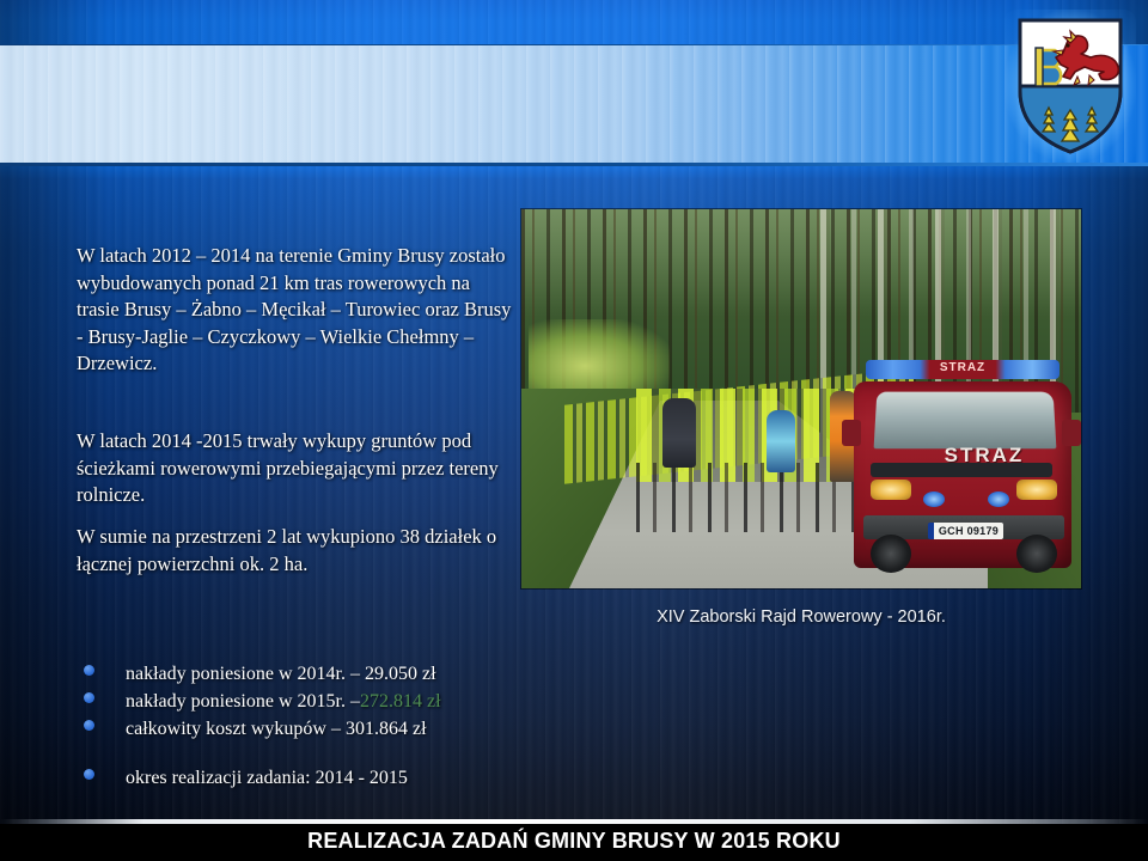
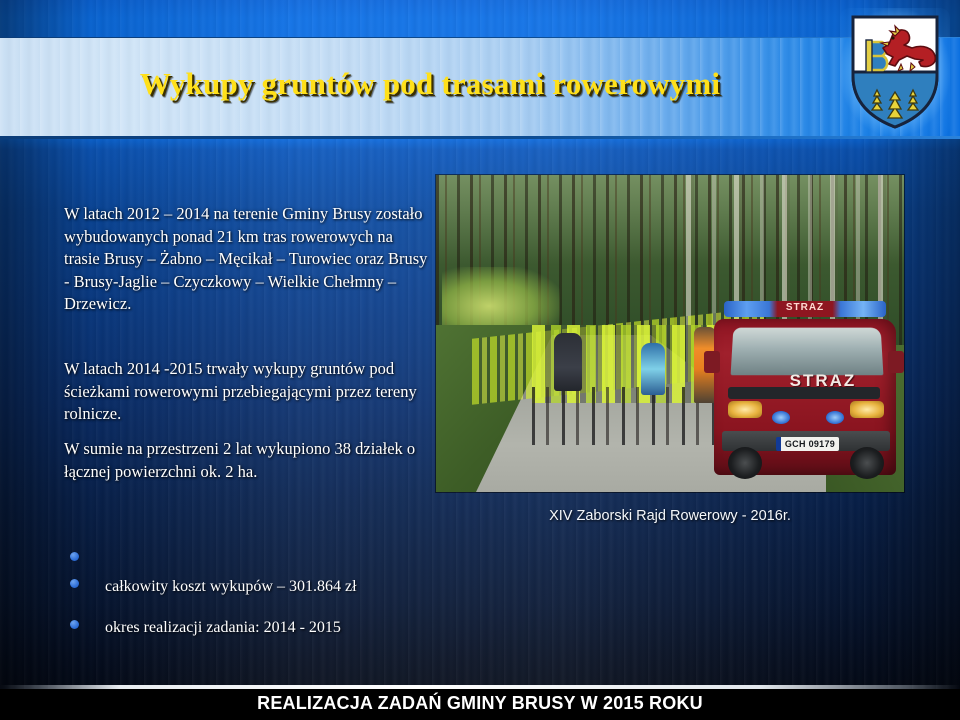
+ Wykupy gruntów pod trasami rowerowymi
  W latach 2012 – 2014 na terenie Gminy Brusy zostało wybudowanych ponad 21 km tras rowerowych na trasie Brusy – Żabno – Męcikał – Turowiec oraz Brusy - Brusy-Jaglie – Czyczkowy – Wielkie Chełmny – Drzewicz.
  W latach 2014 -2015 trwały wykupy gruntów pod ścieżkami rowerowymi przebiegającymi przez tereny rolnicze.
  W sumie na przestrzeni 2 lat wykupiono 38 działek o łącznej powierzchni ok. 2 ha.
  STRAZ
  STRAZ
  GCH 09179
  XIV Zaborski Rajd Rowerowy - 2016r.
- nakłady poniesione w 2014r. – 29.050 zł
- nakłady poniesione w 2015r. –
- 272.814 zł
  całkowity koszt wykupów – 301.864 zł
  okres realizacji zadania: 2014 - 2015
  REALIZACJA ZADAŃ GMINY BRUSY W 2015 ROKU
